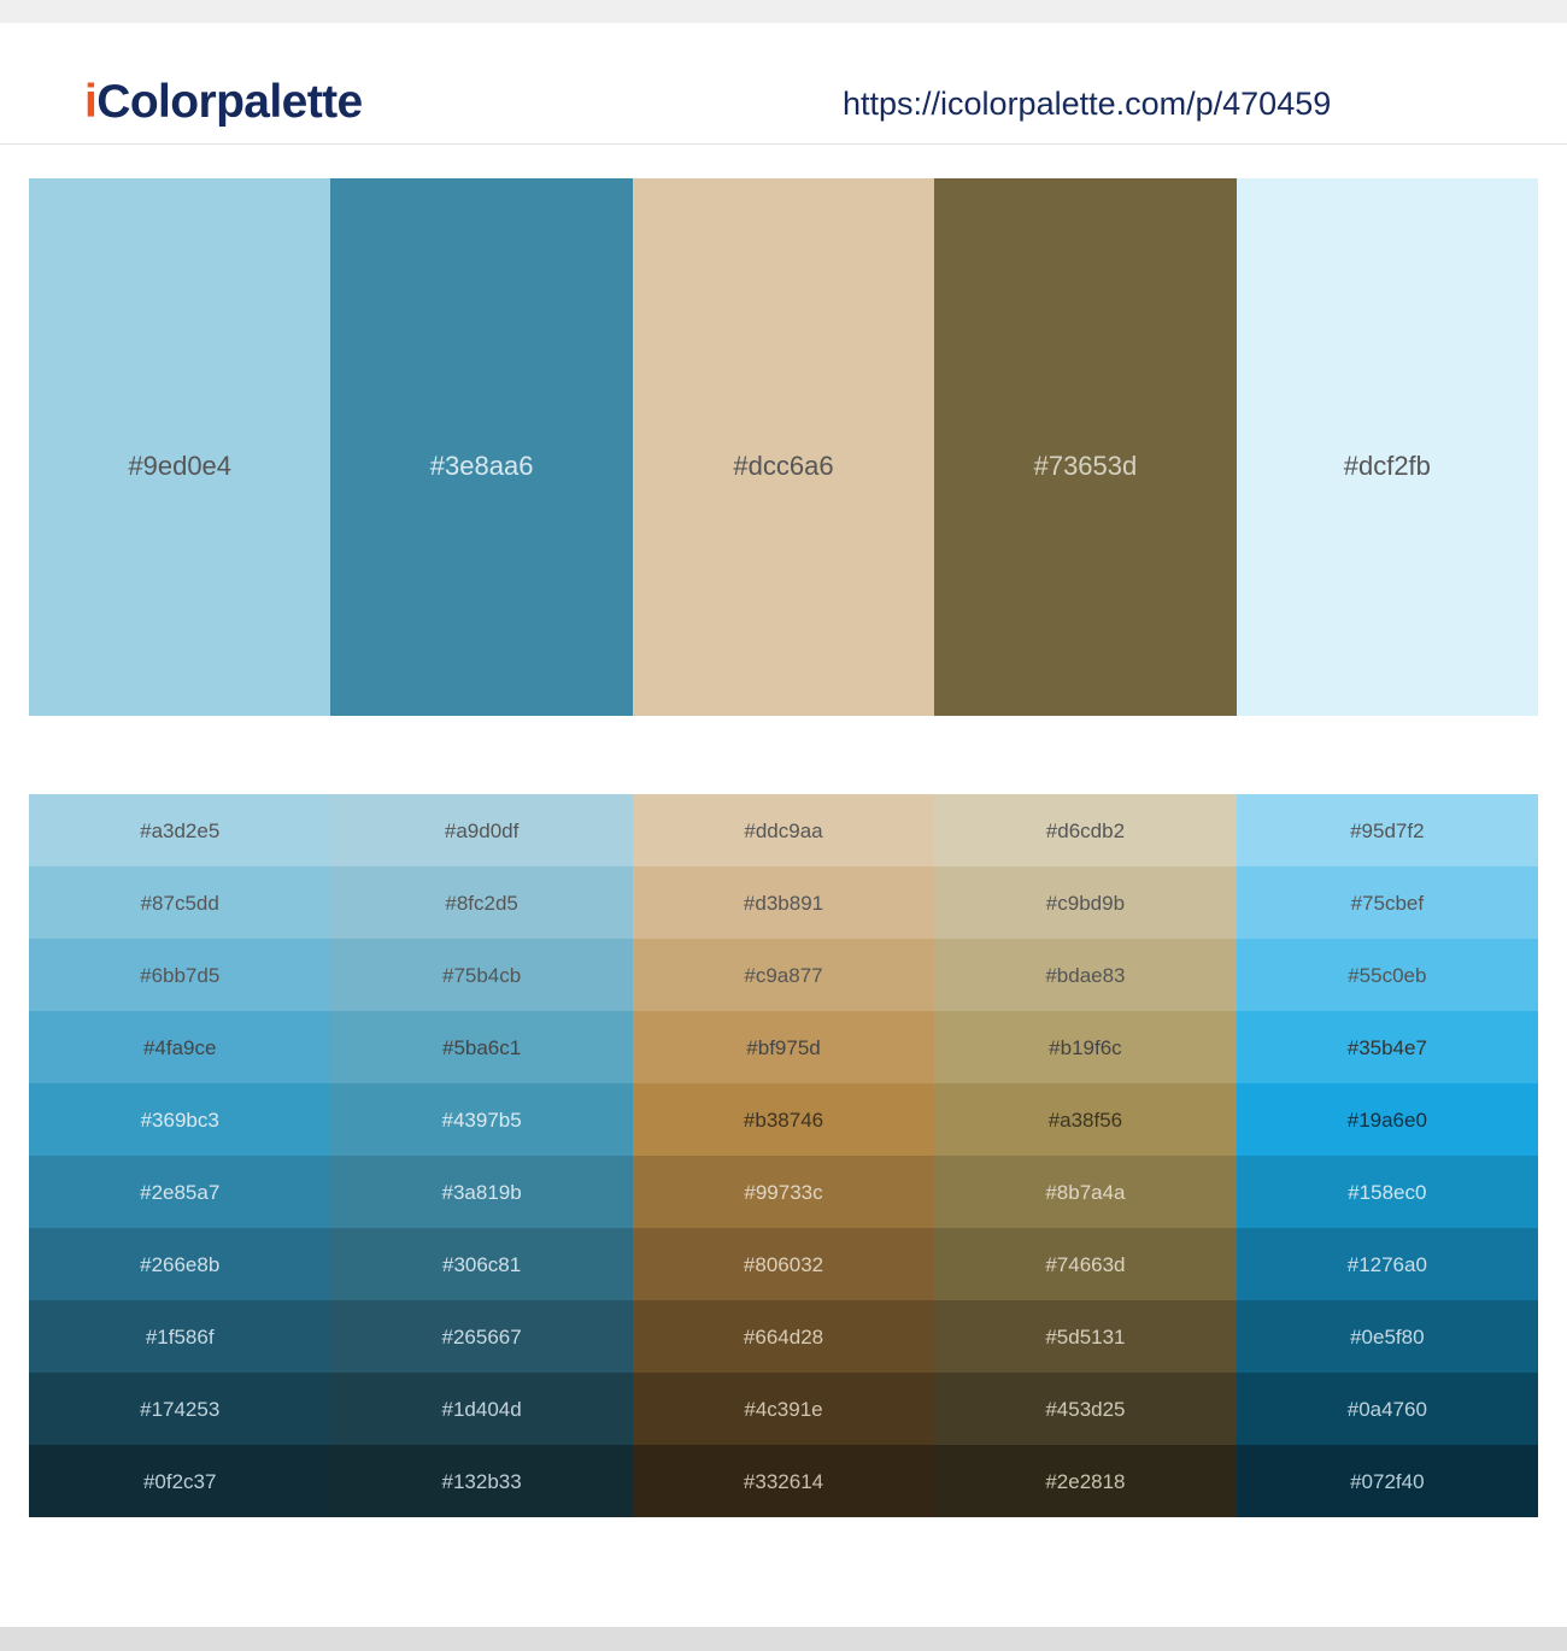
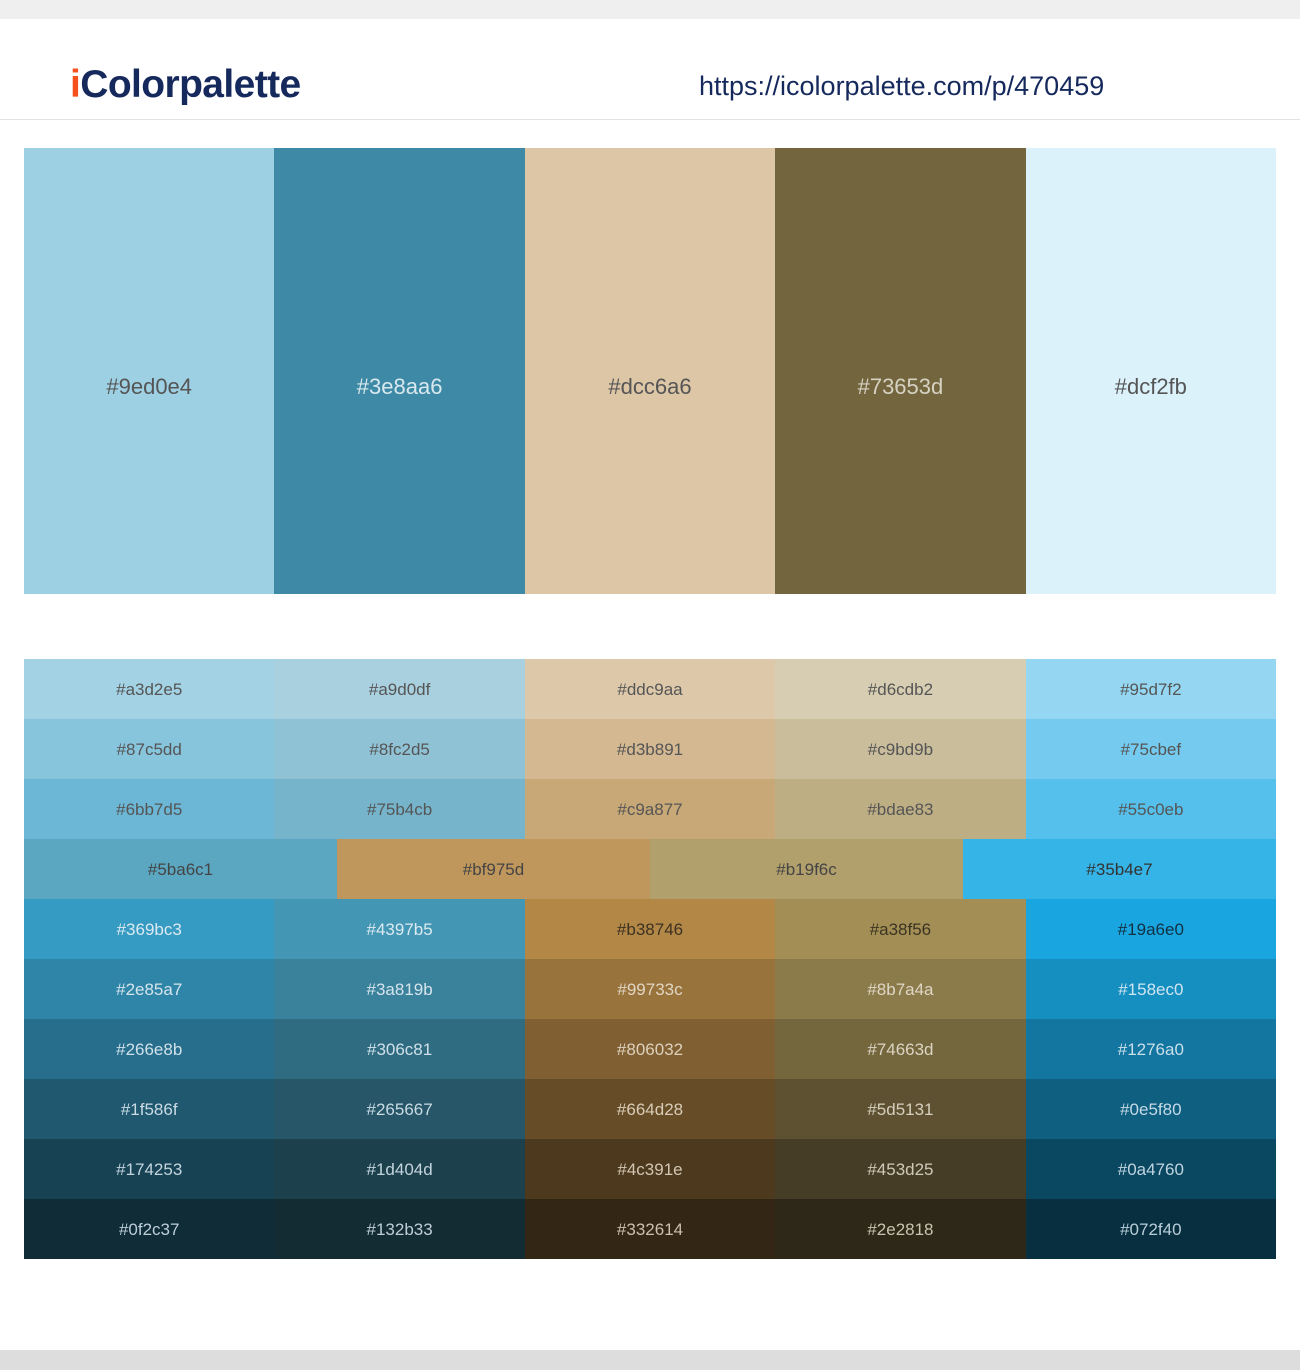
  iColorpalette
  https://icolorpalette.com/p/470459
  #9ed0e4
  #3e8aa6
  #dcc6a6
  #73653d
  #dcf2fb
  #a3d2e5
  #a9d0df
  #ddc9aa
  #d6cdb2
  #95d7f2
  #87c5dd
  #8fc2d5
  #d3b891
  #c9bd9b
  #75cbef
  #6bb7d5
  #75b4cb
  #c9a877
  #bdae83
  #55c0eb
- #4fa9ce
  #5ba6c1
  #bf975d
  #b19f6c
  #35b4e7
  #369bc3
  #4397b5
  #b38746
  #a38f56
  #19a6e0
  #2e85a7
  #3a819b
  #99733c
  #8b7a4a
  #158ec0
  #266e8b
  #306c81
  #806032
  #74663d
  #1276a0
  #1f586f
  #265667
  #664d28
  #5d5131
  #0e5f80
  #174253
  #1d404d
  #4c391e
  #453d25
  #0a4760
  #0f2c37
  #132b33
  #332614
  #2e2818
  #072f40
